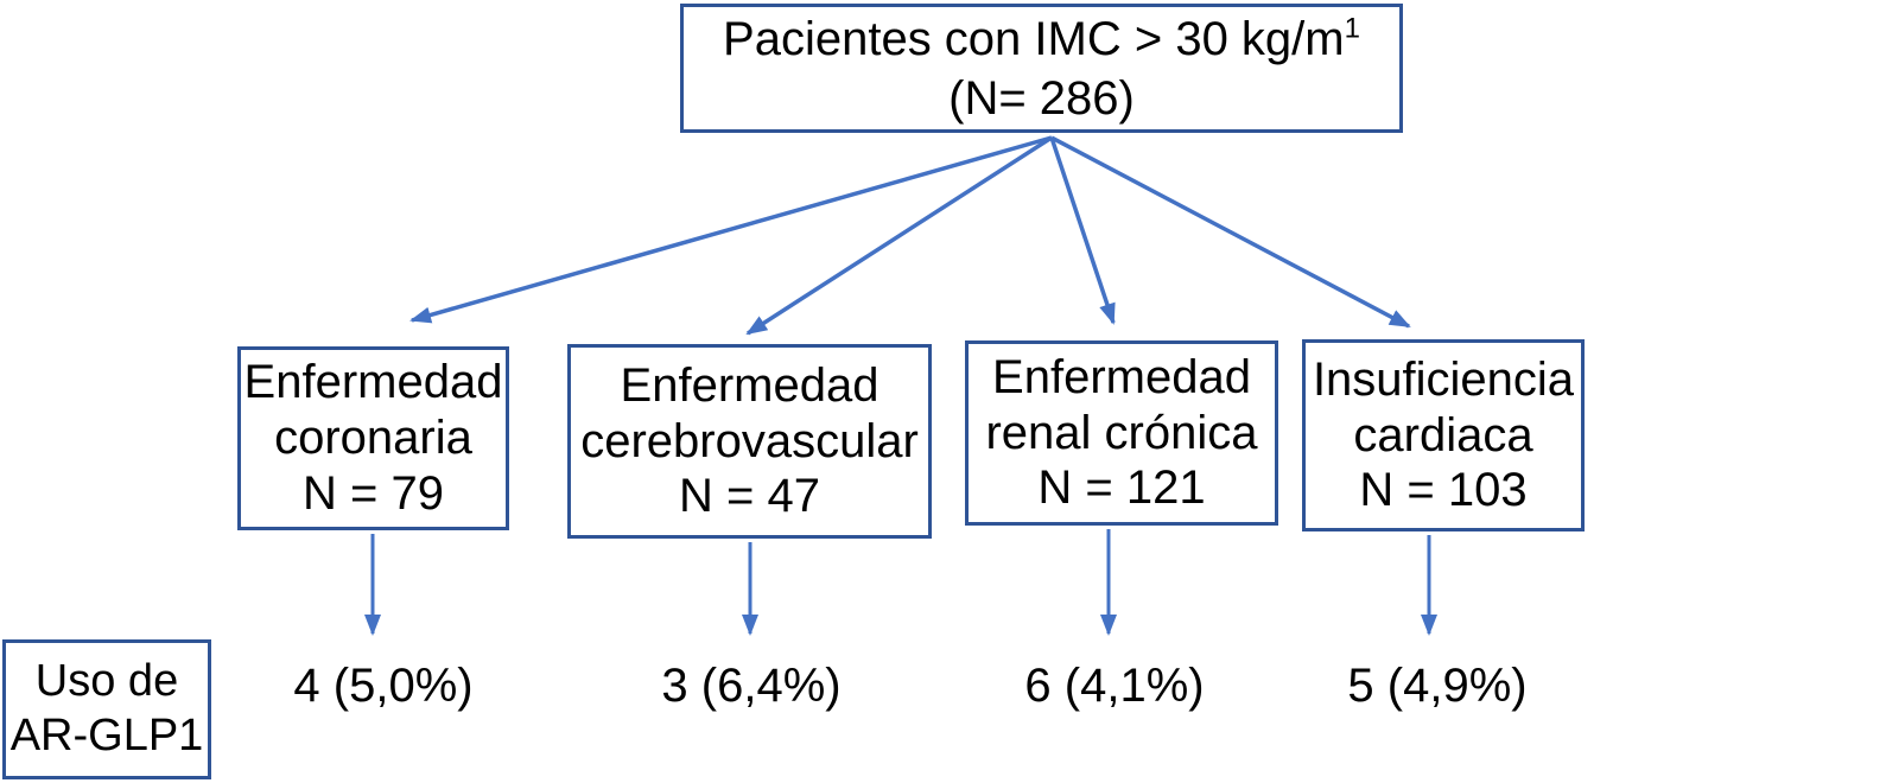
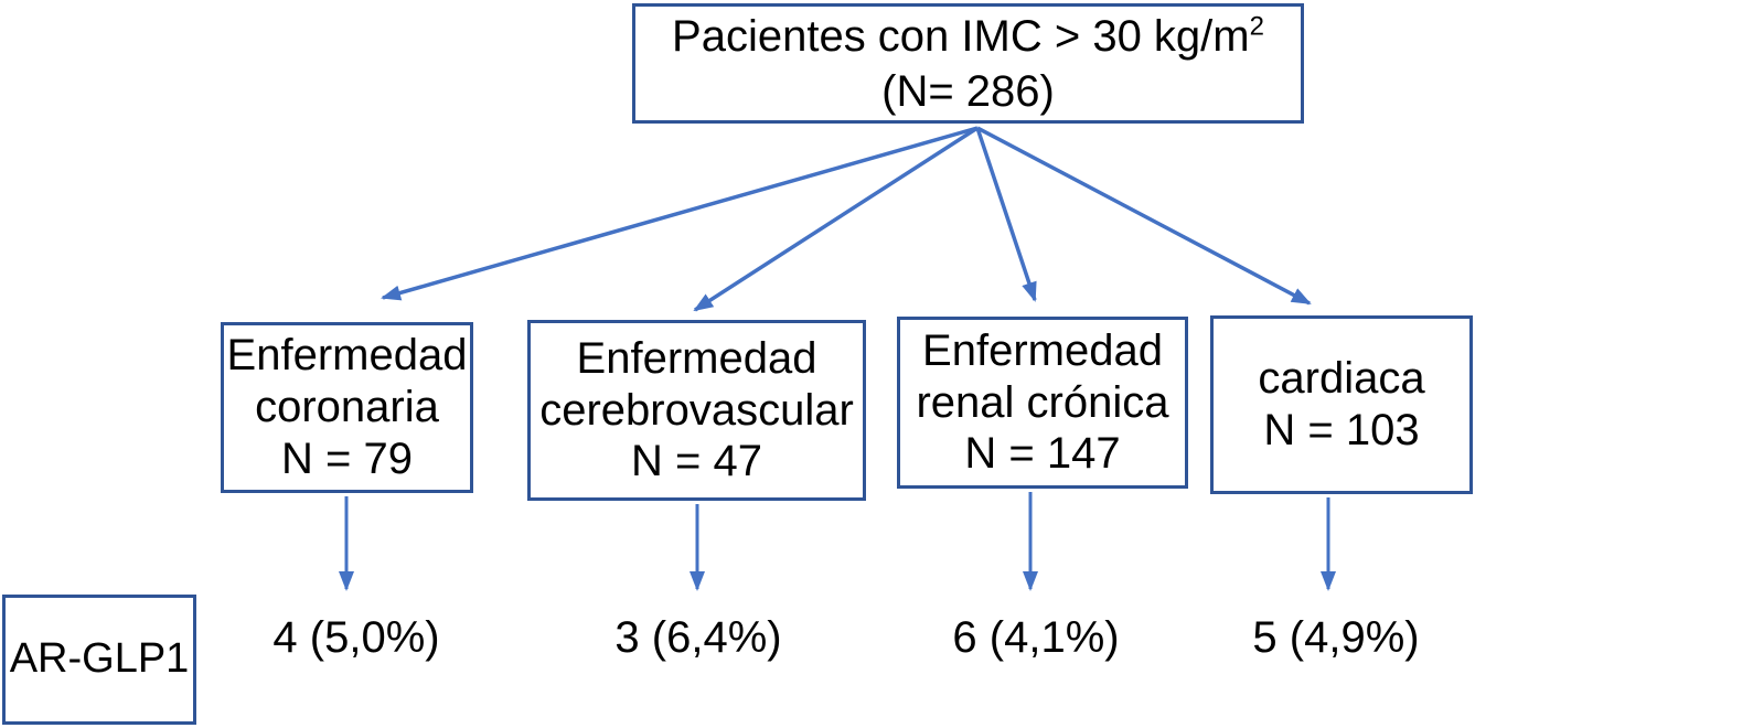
- Pacientes con IMC > 30 kg/m1
+ Pacientes con IMC > 30 kg/m2
  (N= 286)
  Enfermedad
  coronaria
  N = 79
  Enfermedad
  cerebrovascular
  N = 47
  Enfermedad
  renal crónica
- N = 121
+ N = 147
- Insuficiencia
  cardiaca
  N = 103
- Uso de
  AR-GLP1
  4 (5,0%)
  3 (6,4%)
  6 (4,1%)
  5 (4,9%)
